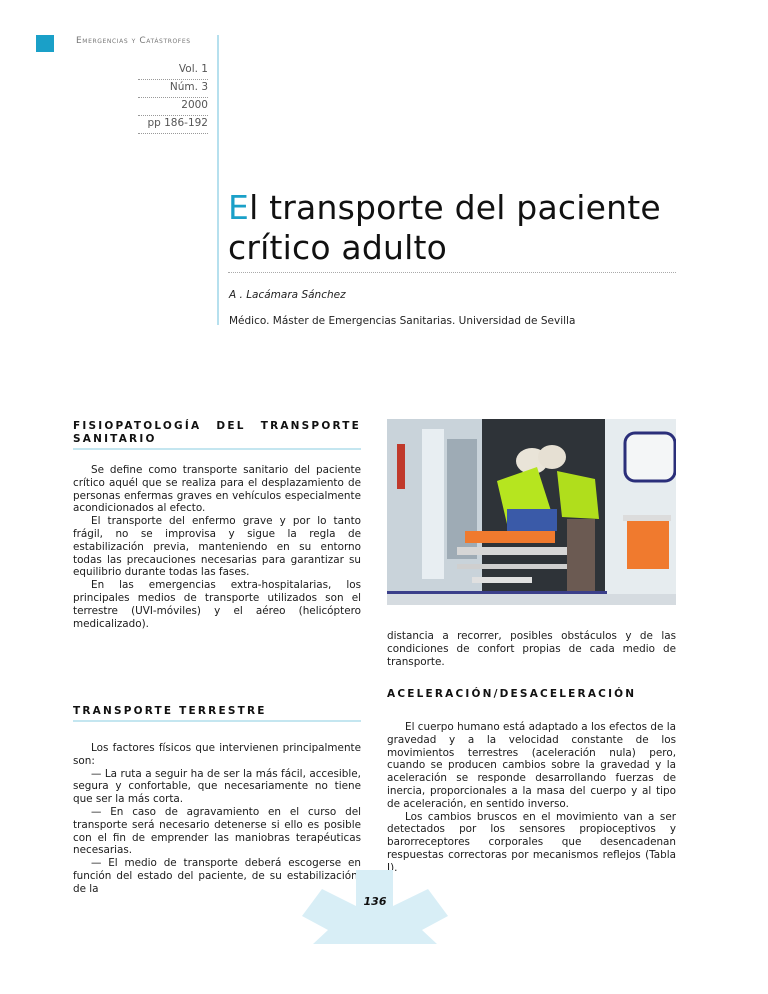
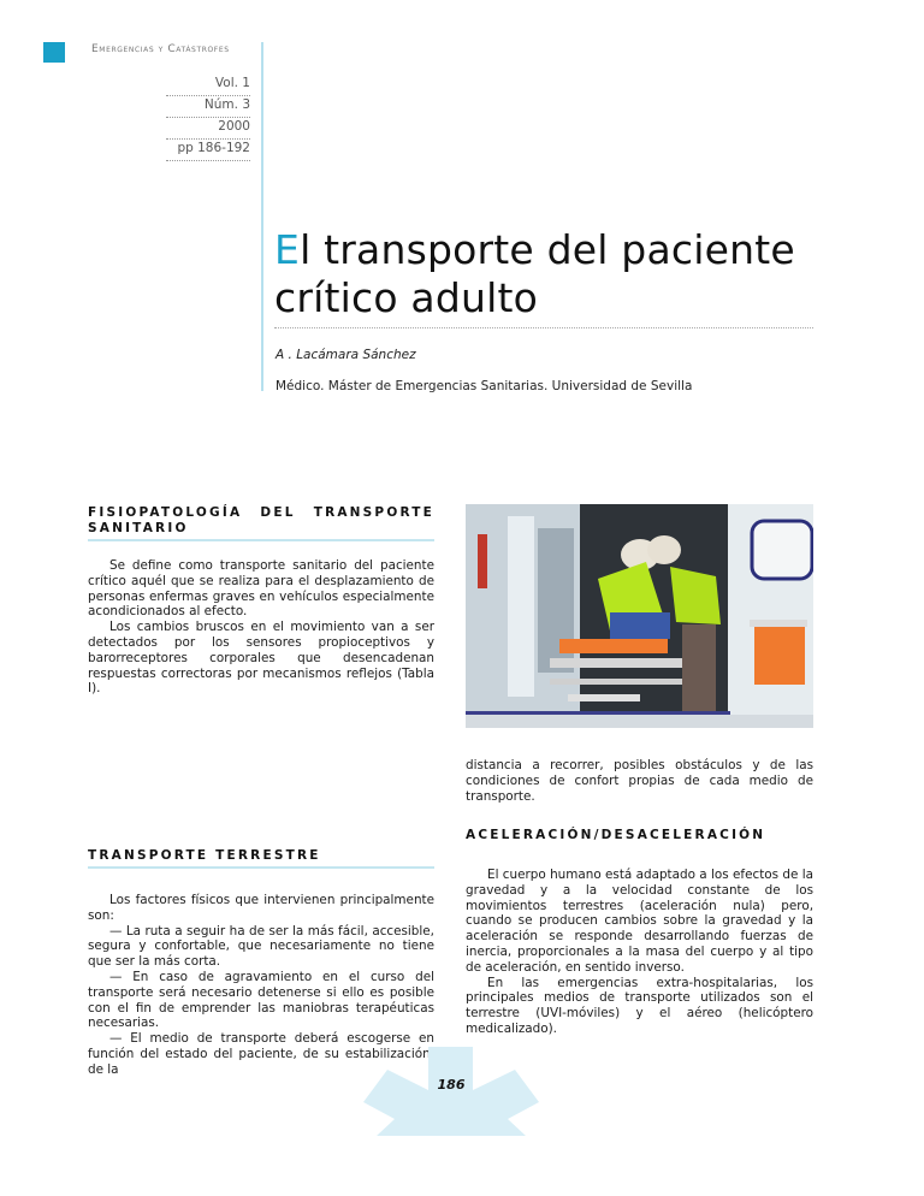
  Emergencias y Catástrofes
  Vol. 1
  Núm. 3
  2000
  pp 186-192
  El transporte del paciente
  crítico adulto
  A . Lacámara Sánchez
  Médico. Máster de Emergencias Sanitarias. Universidad de Sevilla
  FISIOPATOLOGÍA DEL TRANSPORTE SANITARIO
  Se define como transporte sanitario del paciente crítico aquél que se realiza para el desplazamiento de personas enfermas graves en vehículos especialmente acondicionados al efecto.
- El transporte del enfermo grave y por lo tanto frágil, no se improvisa y sigue la regla de estabilización previa, manteniendo en su entorno todas las precauciones necesarias para garantizar su equilibrio durante todas las fases.
- En las emergencias extra-hospitalarias, los principales medios de transporte utilizados son el terrestre (UVI-móviles) y el aéreo (helicóptero medicalizado).
+ Los cambios bruscos en el movimiento van a ser detectados por los sensores propioceptivos y barorreceptores corporales que desencadenan respuestas correctoras por mecanismos reflejos (Tabla I).
  TRANSPORTE TERRESTRE
  Los factores físicos que intervienen principalmente son:
  — La ruta a seguir ha de ser la más fácil, accesible, segura y confortable, que necesariamente no tiene que ser la más corta.
  — En caso de agravamiento en el curso del transporte será necesario detenerse si ello es posible con el fin de emprender las maniobras terapéuticas necesarias.
  — El medio de transporte deberá escogerse en función del estado del paciente, de su estabilización de la
  distancia a recorrer, posibles obstáculos y de las condiciones de confort propias de cada medio de transporte.
  ACELERACIÓN/DESACELERACIÓN
  El cuerpo humano está adaptado a los efectos de la gravedad y a la velocidad constante de los movimientos terrestres (aceleración nula) pero, cuando se producen cambios sobre la gravedad y la aceleración se responde desarrollando fuerzas de inercia, proporcionales a la masa del cuerpo y al tipo de aceleración, en sentido inverso.
- Los cambios bruscos en el movimiento van a ser detectados por los sensores propioceptivos y barorreceptores corporales que desencadenan respuestas correctoras por mecanismos reflejos (Tabla I).
+ En las emergencias extra-hospitalarias, los principales medios de transporte utilizados son el terrestre (UVI-móviles) y el aéreo (helicóptero medicalizado).
- 136
+ 186
